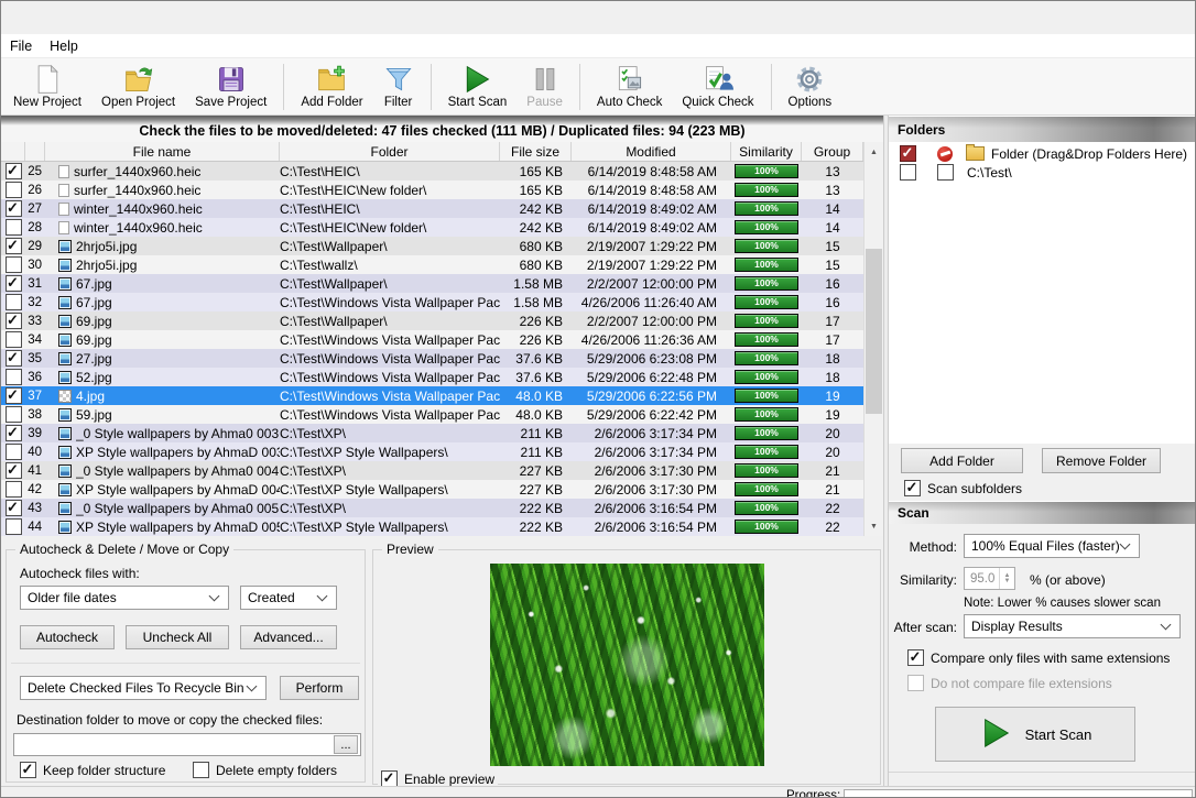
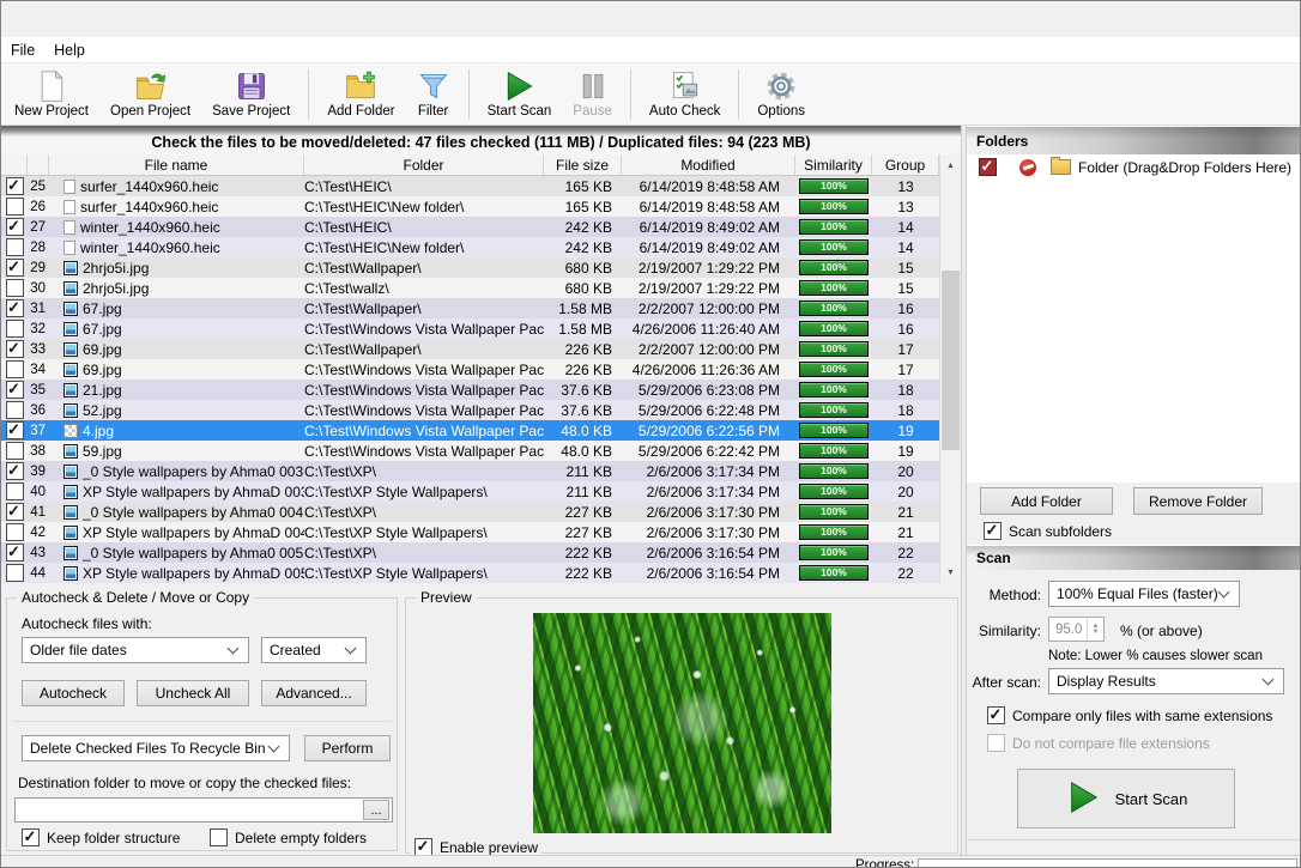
  File
  Help
  New Project
  Open Project
  Save Project
  Add Folder
  Filter
  Start Scan
  Pause
  Auto Check
- Quick Check
  Options
  Check the files to be moved/deleted: 47 files checked (111 MB) / Duplicated files: 94 (223 MB)
  File name
  Folder
  File size
  Modified
  Similarity
  Group
  25
  surfer_1440x960.heic
  C:\Test\HEIC\
  165 KB
  6/14/2019 8:48:58 AM
  100%
  13
  26
  surfer_1440x960.heic
  C:\Test\HEIC\New folder\
  165 KB
  6/14/2019 8:48:58 AM
  100%
  13
  27
  winter_1440x960.heic
  C:\Test\HEIC\
  242 KB
  6/14/2019 8:49:02 AM
  100%
  14
  28
  winter_1440x960.heic
  C:\Test\HEIC\New folder\
  242 KB
  6/14/2019 8:49:02 AM
  100%
  14
  29
  2hrjo5i.jpg
  C:\Test\Wallpaper\
  680 KB
  2/19/2007 1:29:22 PM
  100%
  15
  30
  2hrjo5i.jpg
  C:\Test\wallz\
  680 KB
  2/19/2007 1:29:22 PM
  100%
  15
  31
  67.jpg
  C:\Test\Wallpaper\
  1.58 MB
  2/2/2007 12:00:00 PM
  100%
  16
  32
  67.jpg
  C:\Test\Windows Vista Wallpaper Pac
  1.58 MB
  4/26/2006 11:26:40 AM
  100%
  16
  33
  69.jpg
  C:\Test\Wallpaper\
  226 KB
  2/2/2007 12:00:00 PM
  100%
  17
  34
  69.jpg
  C:\Test\Windows Vista Wallpaper Pac
  226 KB
  4/26/2006 11:26:36 AM
  100%
  17
  35
- 27.jpg
+ 21.jpg
  C:\Test\Windows Vista Wallpaper Pac
  37.6 KB
  5/29/2006 6:23:08 PM
  100%
  18
  36
  52.jpg
  C:\Test\Windows Vista Wallpaper Pac
  37.6 KB
  5/29/2006 6:22:48 PM
  100%
  18
  37
  4.jpg
  C:\Test\Windows Vista Wallpaper Pac
  48.0 KB
  5/29/2006 6:22:56 PM
  100%
  19
  38
  59.jpg
  C:\Test\Windows Vista Wallpaper Pac
  48.0 KB
  5/29/2006 6:22:42 PM
  100%
  19
  39
  _0 Style wallpapers by Ahma0 003
  C:\Test\XP\
  211 KB
  2/6/2006 3:17:34 PM
  100%
  20
  40
  XP Style wallpapers by AhmaD 00
  C:\Test\XP Style Wallpapers\
  211 KB
  2/6/2006 3:17:34 PM
  100%
  20
  41
  _0 Style wallpapers by Ahma0 004
  C:\Test\XP\
  227 KB
  2/6/2006 3:17:30 PM
  100%
  21
  42
  XP Style wallpapers by AhmaD 00
  C:\Test\XP Style Wallpapers\
  227 KB
  2/6/2006 3:17:30 PM
  100%
  21
  43
  _0 Style wallpapers by Ahma0 005
  C:\Test\XP\
  222 KB
  2/6/2006 3:16:54 PM
  100%
  22
  44
  XP Style wallpapers by AhmaD 00
  C:\Test\XP Style Wallpapers\
  222 KB
  2/6/2006 3:16:54 PM
  100%
  22
  Folders
  Folder (Drag&Drop Folders Here)
- C:\Test\
  Add Folder
  Remove Folder
  Scan subfolders
  Scan
  Method:
  100% Equal Files (faster)
  Similarity:
  95.0
  % (or above)
  Note: Lower % causes slower scan
  After scan:
  Display Results
  Compare only files with same extensions
  Do not compare file extensions
  Start Scan
  Autocheck & Delete / Move or Copy
  Autocheck files with:
  Older file dates
  Created
  Autocheck
  Uncheck All
  Advanced...
  Delete Checked Files To Recycle Bin
  Perform
  Destination folder to move or copy the checked files:
  ...
  Keep folder structure
  Delete empty folders
  Preview
  Enable preview
  Progress:
